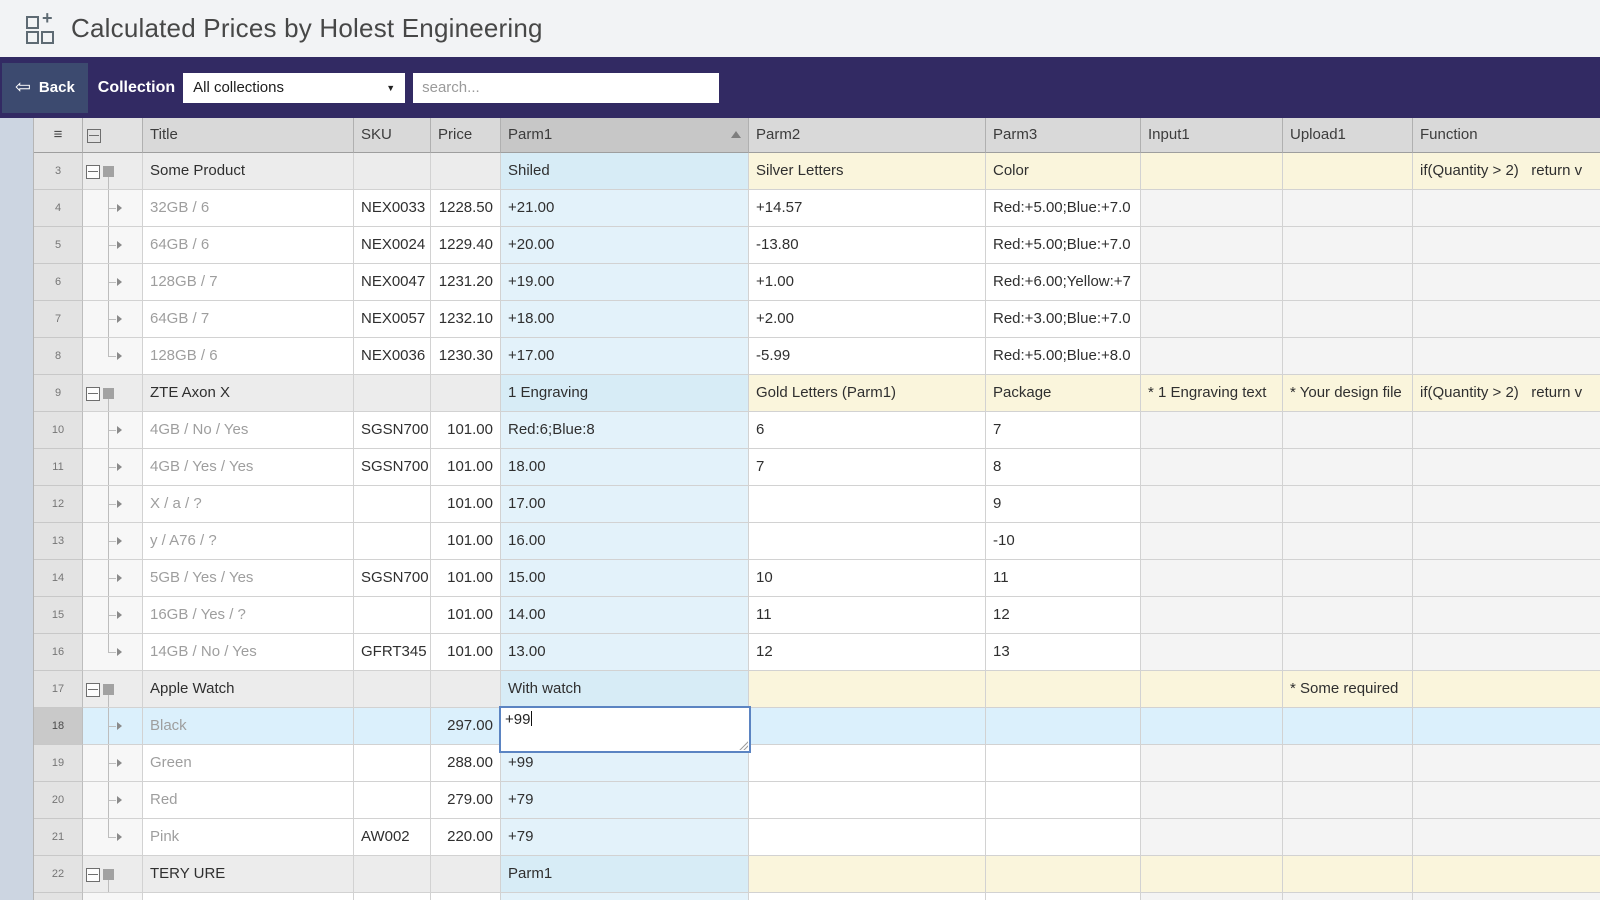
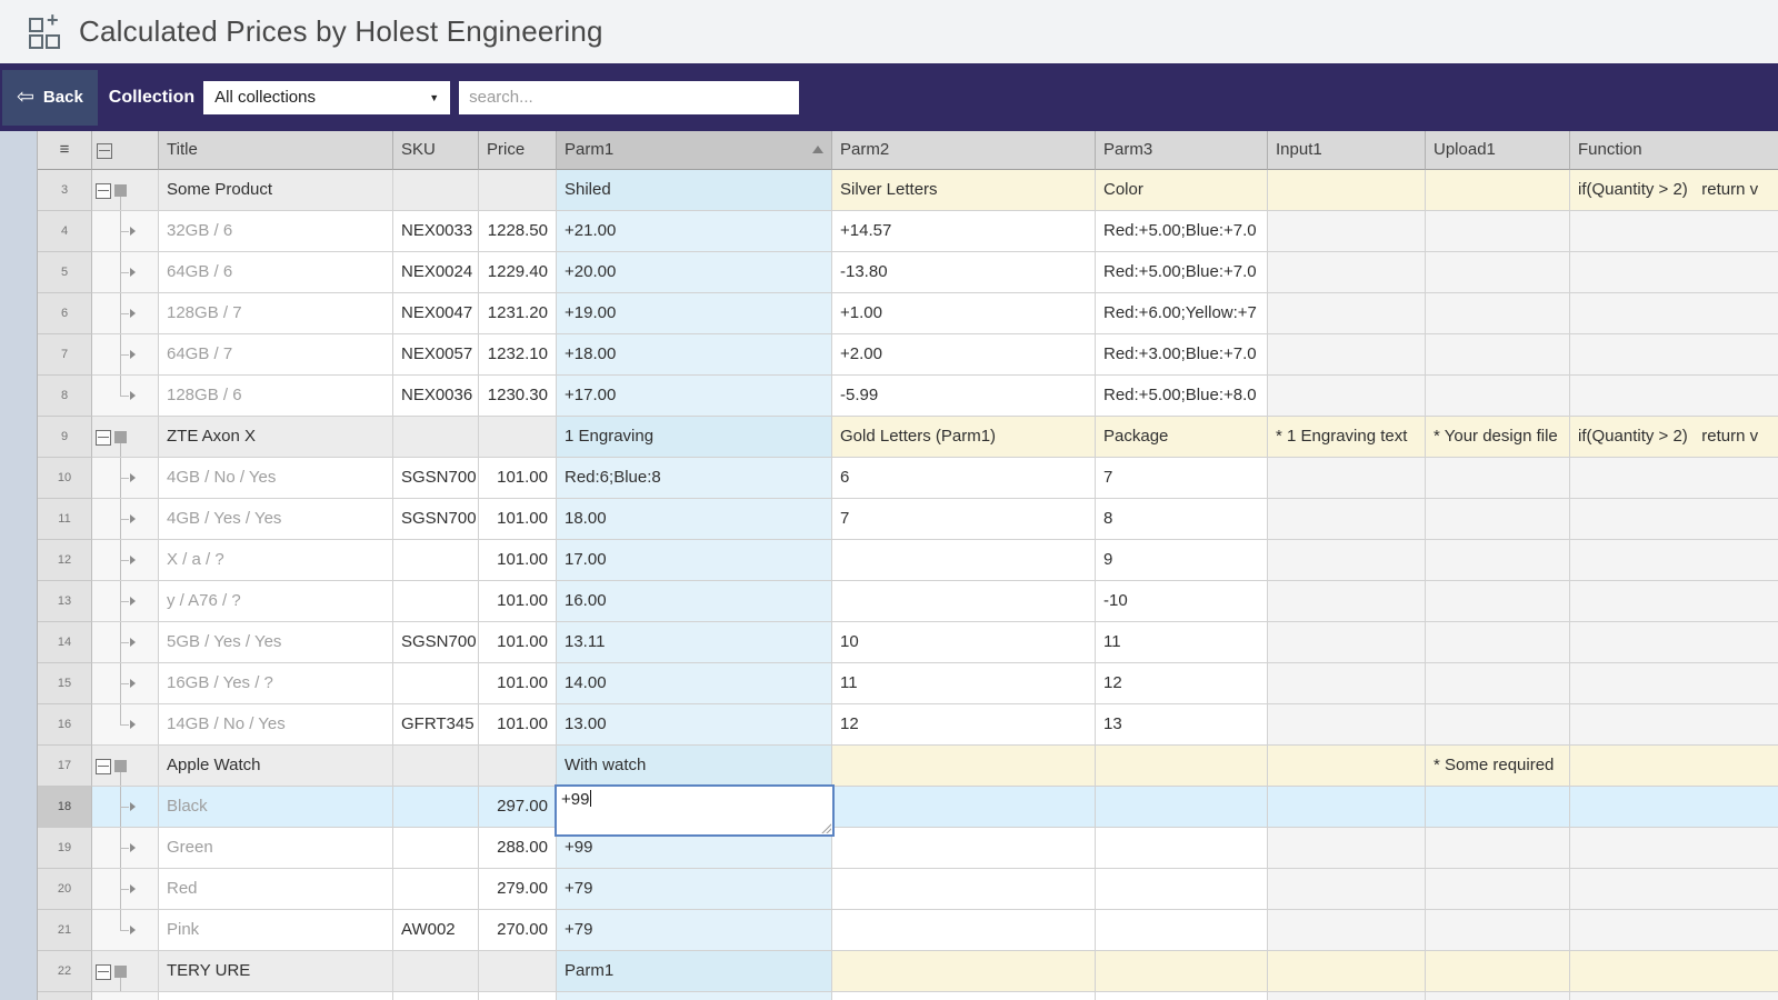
  +
  Calculated Prices by Holest Engineering
  ⇦
  Back
  Collection
  All collections
  ▼
  search...
  ≡
  Title
  SKU
  Price
  Parm1
  Parm2
  Parm3
  Input1
  Upload1
  Function
  3
  Some Product
  Shiled
  Silver Letters
  Color
  if(Quantity > 2) return v
  4
  32GB / 6
  NEX0033
  1228.50
  +21.00
  +14.57
  Red:+5.00;Blue:+7.0
  5
  64GB / 6
  NEX0024
  1229.40
  +20.00
  -13.80
  Red:+5.00;Blue:+7.0
  6
  128GB / 7
  NEX0047
  1231.20
  +19.00
  +1.00
  Red:+6.00;Yellow:+7
  7
  64GB / 7
  NEX0057
  1232.10
  +18.00
  +2.00
  Red:+3.00;Blue:+7.0
  8
  128GB / 6
  NEX0036
  1230.30
  +17.00
  -5.99
  Red:+5.00;Blue:+8.0
  9
  ZTE Axon X
  1 Engraving
  Gold Letters (Parm1)
  Package
  * 1 Engraving text
  * Your design file
  if(Quantity > 2) return v
  10
  4GB / No / Yes
  SGSN700
  101.00
  Red:6;Blue:8
  6
  7
  11
  4GB / Yes / Yes
  SGSN700
  101.00
  18.00
  7
  8
  12
  X / a / ?
  101.00
  17.00
  9
  13
  y / A76 / ?
  101.00
  16.00
  -10
  14
  5GB / Yes / Yes
  SGSN700
  101.00
- 15.00
+ 13.11
  10
  11
  15
  16GB / Yes / ?
  101.00
  14.00
  11
  12
  16
  14GB / No / Yes
  GFRT345
  101.00
  13.00
  12
  13
  17
  Apple Watch
  With watch
  * Some required
  18
  Black
  297.00
  19
  Green
  288.00
  +99
  20
  Red
  279.00
  +79
  21
  Pink
  AW002
- 220.00
+ 270.00
  +79
  22
  TERY URE
  Parm1
  +99
